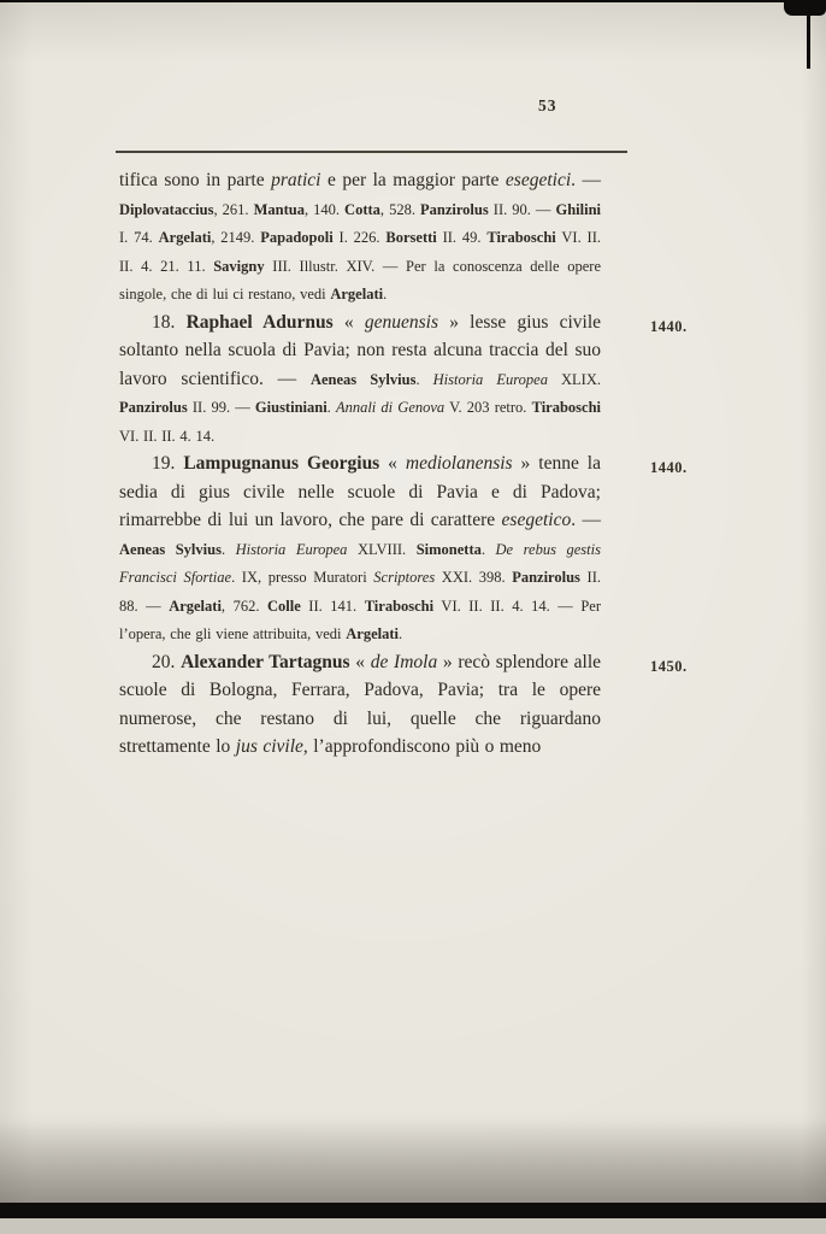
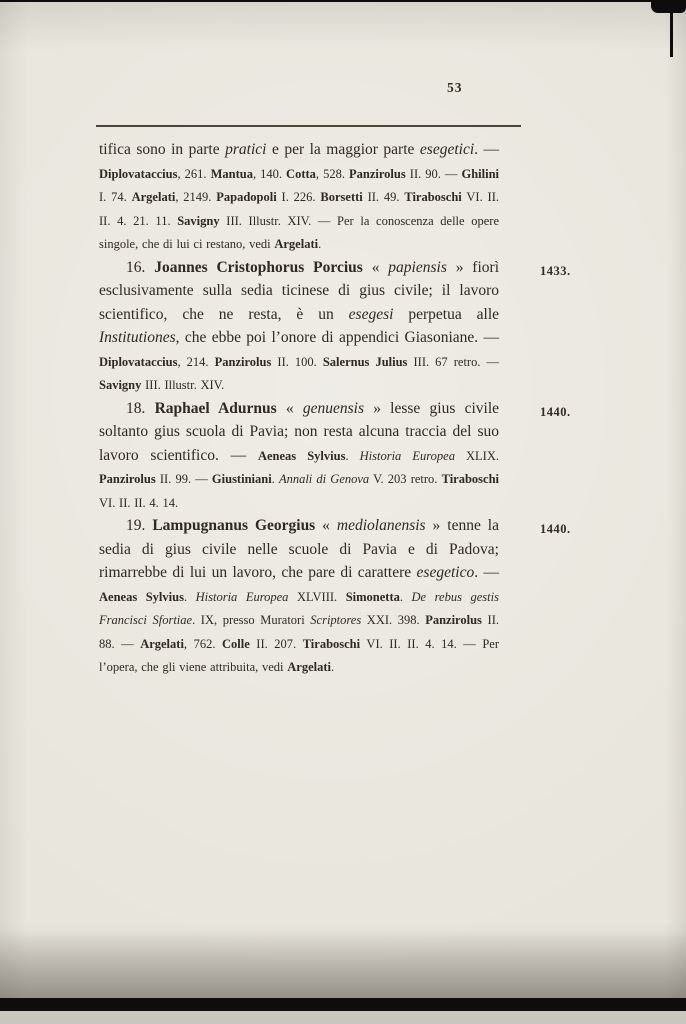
  53
  tifica sono in parte pratici e per la maggior parte esegetici. — Diplovataccius, 261. Mantua, 140. Cotta, 528. Panzirolus II. 90. — Ghilini I. 74. Argelati, 2149. Papadopoli I. 226. Borsetti II. 49. Tiraboschi VI. II. II. 4. 21. 11. Savigny III. Illustr. XIV. — Per la conoscenza delle opere singole, che di lui ci restano, vedi Argelati.
+ 16. Joannes Cristophorus Porcius « papiensis » fiorì esclusivamente sulla sedia ticinese di gius civile; il lavoro scientifico, che ne resta, è un esegesi perpetua alle Institutiones, che ebbe poi l’onore di appendici Giasoniane. — Diplovataccius, 214. Panzirolus II. 100. Salernus Julius III. 67 retro. — Savigny III. Illustr. XIV.
+ 1433.
- 18. Raphael Adurnus « genuensis » lesse gius civile soltanto nella scuola di Pavia; non resta alcuna traccia del suo lavoro scientifico. — Aeneas Sylvius. Historia Europea XLIX. Panzirolus II. 99. — Giustiniani. Annali di Genova V. 203 retro. Tiraboschi VI. II. II. 4. 14.
+ 18. Raphael Adurnus « genuensis » lesse gius civile soltanto gius scuola di Pavia; non resta alcuna traccia del suo lavoro scientifico. — Aeneas Sylvius. Historia Europea XLIX. Panzirolus II. 99. — Giustiniani. Annali di Genova V. 203 retro. Tiraboschi VI. II. II. 4. 14.
  1440.
- 19. Lampugnanus Georgius « mediolanensis » tenne la sedia di gius civile nelle scuole di Pavia e di Padova; rimarrebbe di lui un lavoro, che pare di carattere esegetico. — Aeneas Sylvius. Historia Europea XLVIII. Simonetta. De rebus gestis Francisci Sfortiae. IX, presso Muratori Scriptores XXI. 398. Panzirolus II. 88. — Argelati, 762. Colle II. 141. Tiraboschi VI. II. II. 4. 14. — Per l’opera, che gli viene attribuita, vedi Argelati.
+ 19. Lampugnanus Georgius « mediolanensis » tenne la sedia di gius civile nelle scuole di Pavia e di Padova; rimarrebbe di lui un lavoro, che pare di carattere esegetico. — Aeneas Sylvius. Historia Europea XLVIII. Simonetta. De rebus gestis Francisci Sfortiae. IX, presso Muratori Scriptores XXI. 398. Panzirolus II. 88. — Argelati, 762. Colle II. 207. Tiraboschi VI. II. II. 4. 14. — Per l’opera, che gli viene attribuita, vedi Argelati.
  1440.
- 20. Alexander Tartagnus « de Imola » recò splendore alle scuole di Bologna, Ferrara, Padova, Pavia; tra le opere numerose, che restano di lui, quelle che riguardano strettamente lo jus civile, l’approfondiscono più o meno
- 1450.
